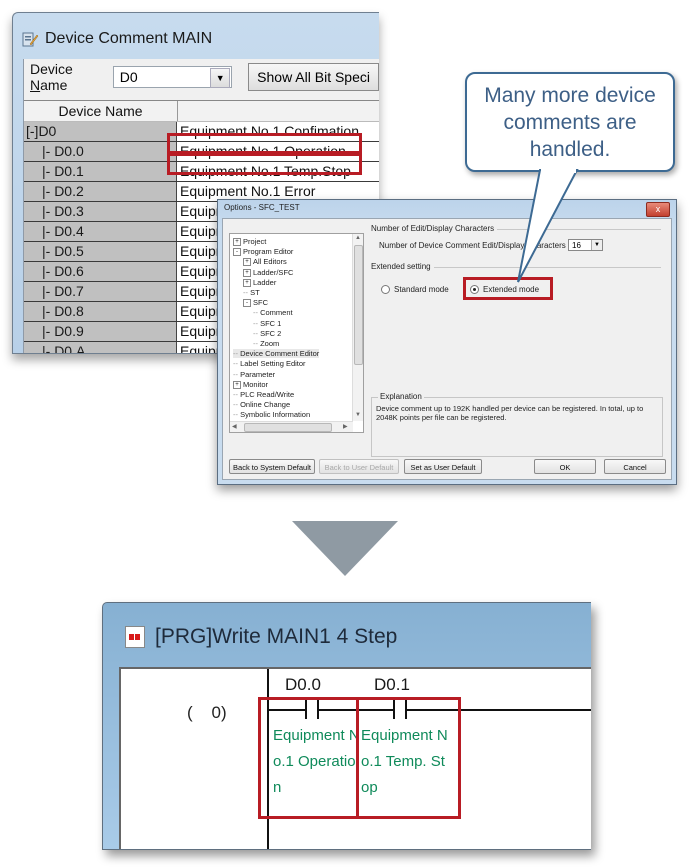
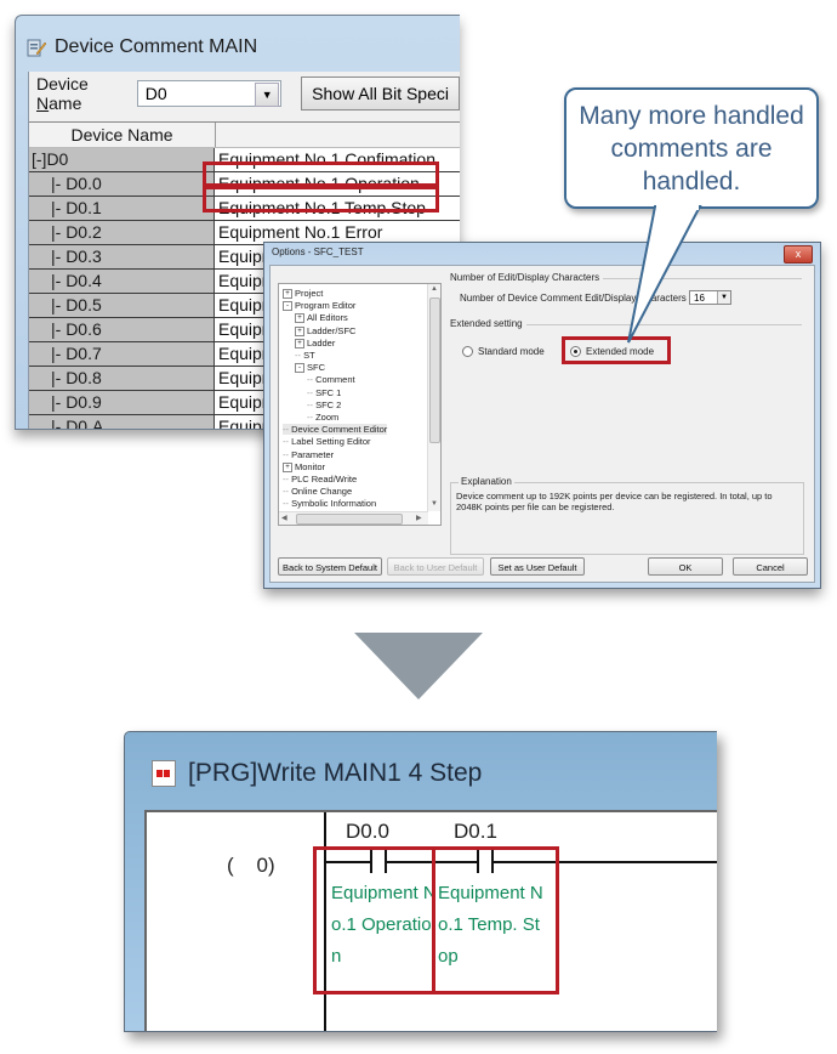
  Device Comment MAIN
  Device Name
  D0
  ▼
  Show All Bit Speci
  Device Name
  [-]D0
  Equipment No.1 Confimation
  |- D0.0
  Equipment No.1 Operation
  |- D0.1
  Equipment No.1 Temp.Stop
  |- D0.2
  Equipment No.1 Error
  |- D0.3
  |- D0.4
  Equip
  |- D0.5
  Equip
  |- D0.6
  Equip
  |- D0.7
  Equip
  |- D0.8
  Equip
  |- D0.9
  Equip
  |- D0.A
  Equip
- Many more device comments are handled.
+ Many more handled comments are handled.
  Options - SFC_TEST
  x
  Project
  Program Editor
  All Editors
  Ladder/SFC
  Ladder
  -- ST
  SFC
  -- Comment
  -- SFC 1
  -- SFC 2
  -- Zoom
  -- Device Comment Editor
  -- Label Setting Editor
  -- Parameter
  Monitor
  -- PLC Read/Write
  -- Online Change
  -- Symbolic Information
  Number of Edit/Display Characters
  Number of Device Comment Edit/Displayaracters
  16
  Extended setting
  Standard mode
  Extended mode
  Explanation
- Device comment up to 192K handled per device can be registered. In total, up to 2048K points per file can be registered.
+ Device comment up to 192K points per device can be registered. In total, up to 2048K points per file can be registered.
  Back to System Default
  Back to User Default
  Set as User Default
  OK
  Cancel
  [PRG]Write MAIN1 4 Step
  ( 0)
  D0.0
  Equipment No.1 Operation
  D0.1
  Equipment No.1 Temp. Stop
